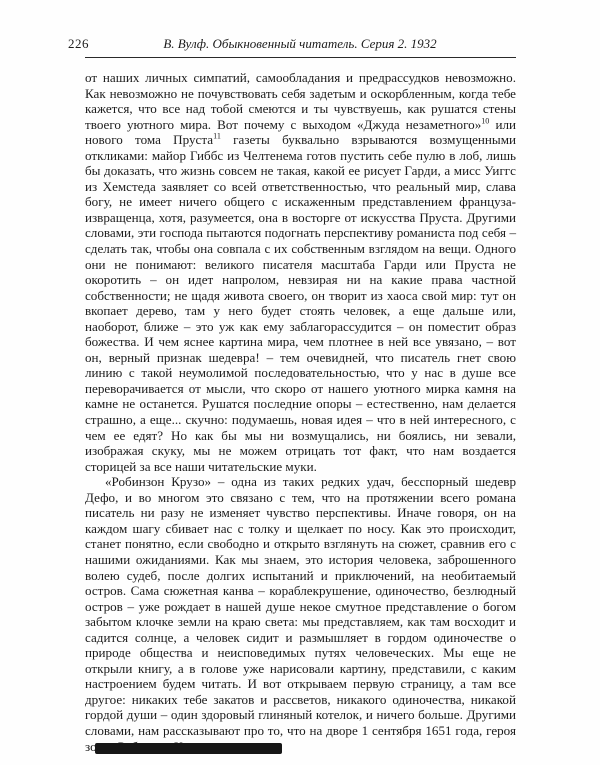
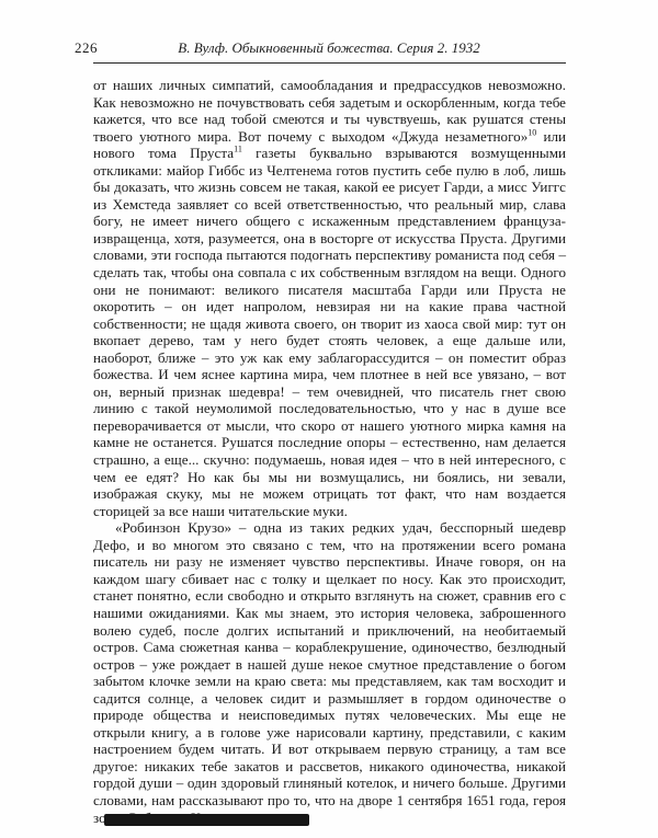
  226
- В. Вулф. Обыкновенный читатель. Серия 2. 1932
+ В. Вулф. Обыкновенный божества. Серия 2. 1932
  от наших личных симпатий, самообладания и предрассудков невозможно. Как невозможно не почувствовать себя задетым и оскорбленным, когда тебе кажется, что все над тобой смеются и ты чувствуешь, как рушатся стены твоего уютного мира. Вот почему с выходом «Джуда незаметного»10 или нового тома Пруста11 газеты буквально взрываются возмущенными откликами: майор Гиббс из Челтенема готов пустить себе пулю в лоб, лишь бы доказать, что жизнь совсем не такая, какой ее рисует Гарди, а мисс Уиггс из Хемстеда заявляет со всей ответственностью, что реальный мир, слава богу, не имеет ничего общего с искаженным представлением француза-извращенца, хотя, разумеется, она в восторге от искусства Пруста. Другими словами, эти господа пытаются подогнать перспективу романиста под себя – сделать так, чтобы она совпала с их собственным взглядом на вещи. Одного они не понимают: великого писателя масштаба Гарди или Пруста не окоротить – он идет напролом, невзирая ни на какие права частной собственности; не щадя живота своего, он творит из хаоса свой мир: тут он вкопает дерево, там у него будет стоять человек, а еще дальше или, наоборот, ближе – это уж как ему заблагорассудится – он поместит образ божества. И чем яснее картина мира, чем плотнее в ней все увязано, – вот он, верный признак шедевра! – тем очевидней, что писатель гнет свою линию с такой неумолимой последовательностью, что у нас в душе все переворачивается от мысли, что скоро от нашего уютного мирка камня на камне не останется. Рушатся последние опоры – естественно, нам делается страшно, а еще... скучно: подумаешь, новая идея – что в ней интересного, с чем ее едят? Но как бы мы ни возмущались, ни боялись, ни зевали, изображая скуку, мы не можем отрицать тот факт, что нам воздается сторицей за все наши читательские муки.
  «Робинзон Крузо» – одна из таких редких удач, бесспорный шедевр Дефо, и во многом это связано с тем, что на протяжении всего романа писатель ни разу не изменяет чувство перспективы. Иначе говоря, он на каждом шагу сбивает нас с толку и щелкает по носу. Как это происходит, станет понятно, если свободно и открыто взглянуть на сюжет, сравнив его с нашими ожиданиями. Как мы знаем, это история человека, заброшенного волею судеб, после долгих испытаний и приключений, на необитаемый остров. Сама сюжетная канва – кораблекрушение, одиночество, безлюдный остров – уже рождает в нашей душе некое смутное представление о богом забытом клочке земли на краю света: мы представляем, как там восходит и садится солнце, а человек сидит и размышляет в гордом одиночестве о природе общества и неисповедимых путях человеческих. Мы еще не открыли книгу, а в голове уже нарисовали картину, представили, с каким настроением будем читать. И вот открываем первую страницу, а там все другое: никаких тебе закатов и рассветов, никакого одиночества, никакой гордой души – один здоровый глиняный котелок, и ничего больше. Другими словами, нам рассказывают про то, что на дворе 1 сентября 1651 года, героя зо
